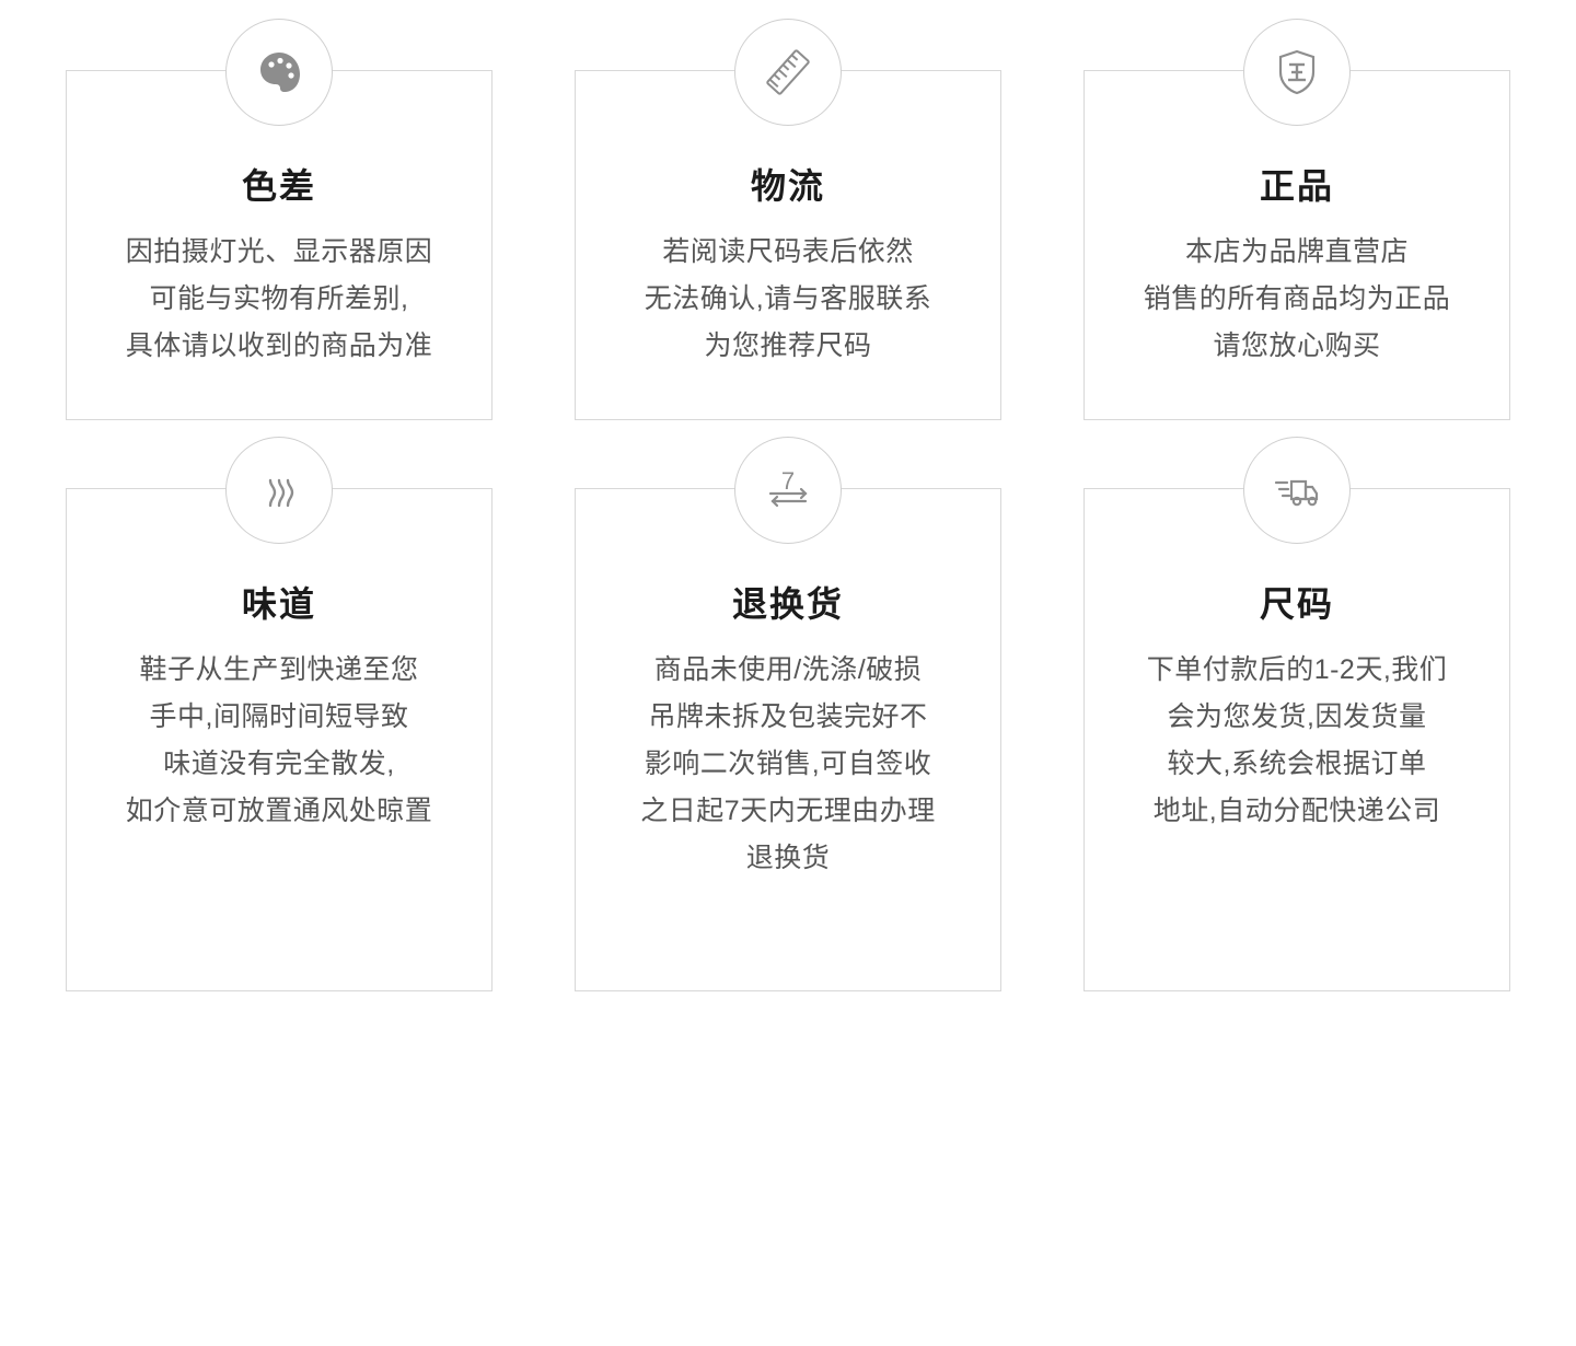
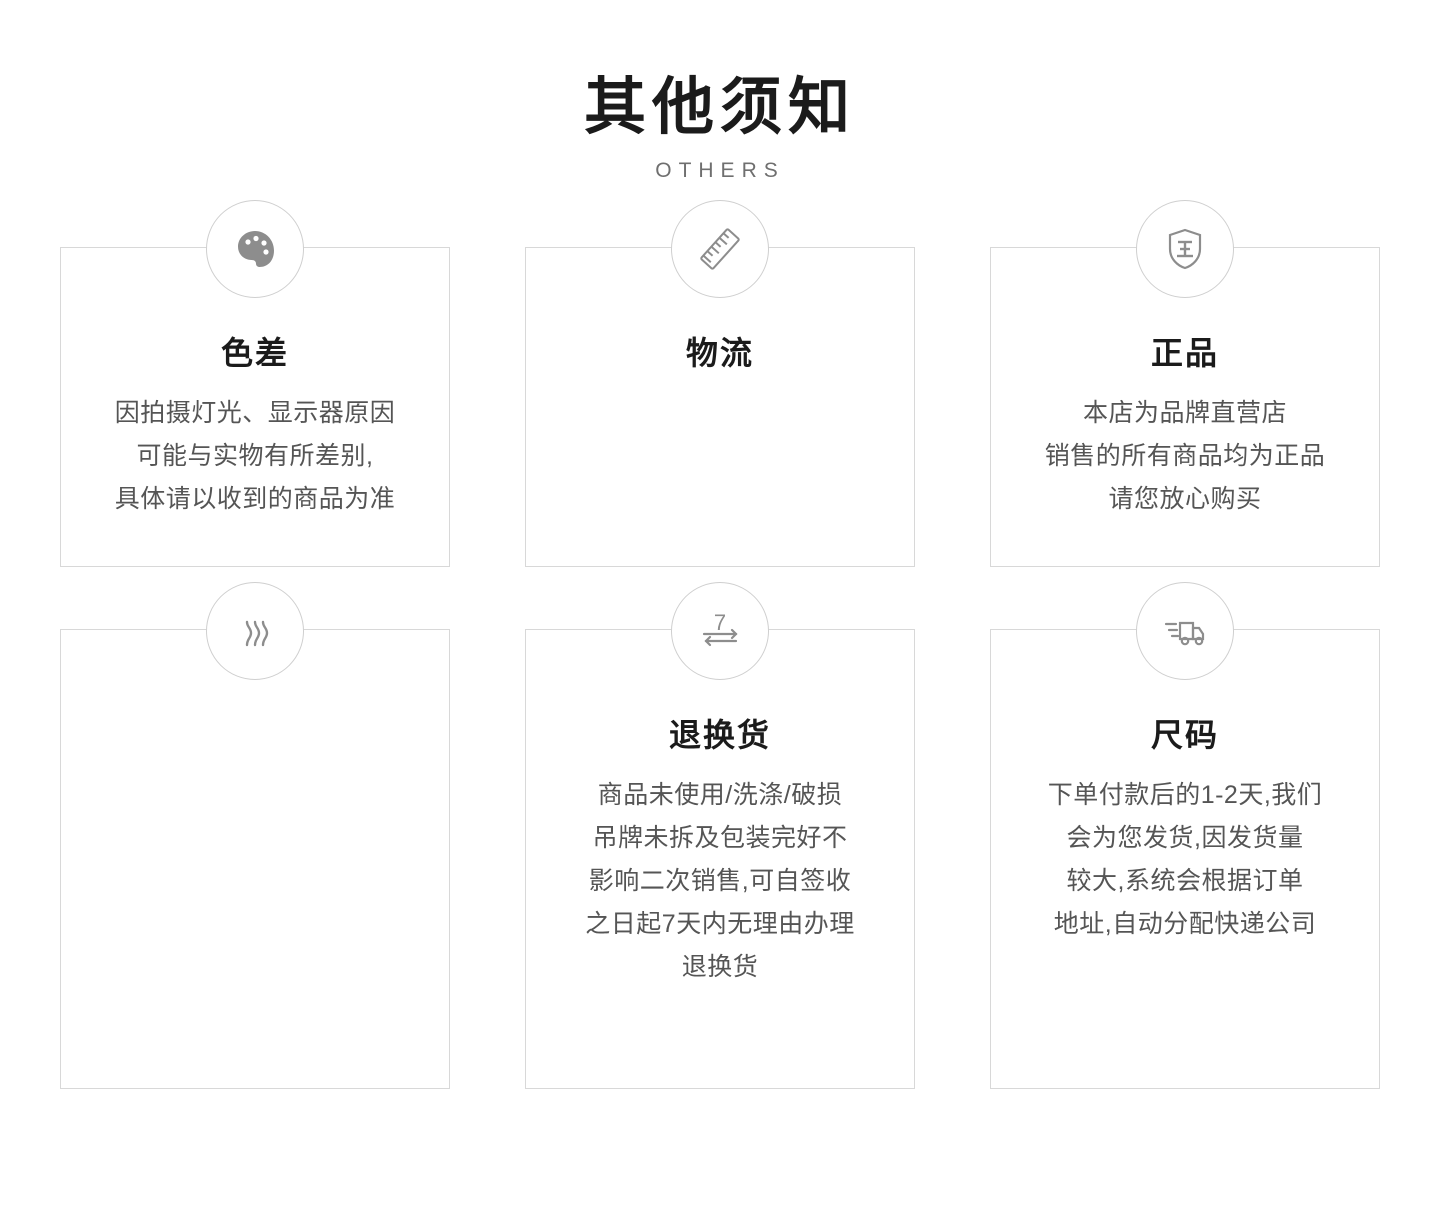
+ 其他须知
+ OTHERS
  色差
  因拍摄灯光、显示器原因
  可能与实物有所差别,
  具体请以收到的商品为准
  物流
- 若阅读尺码表后依然
- 无法确认,请与客服联系
- 为您推荐尺码
  正品
  本店为品牌直营店
  销售的所有商品均为正品
  请您放心购买
- 味道
- 鞋子从生产到快递至您
- 手中,间隔时间短导致
- 味道没有完全散发,
- 如介意可放置通风处晾置
  7
  退换货
  商品未使用/洗涤/破损
  吊牌未拆及包装完好不
  影响二次销售,可自签收
  之日起7天内无理由办理
  退换货
  尺码
  下单付款后的1-2天,我们
  会为您发货,因发货量
  较大,系统会根据订单
  地址,自动分配快递公司
